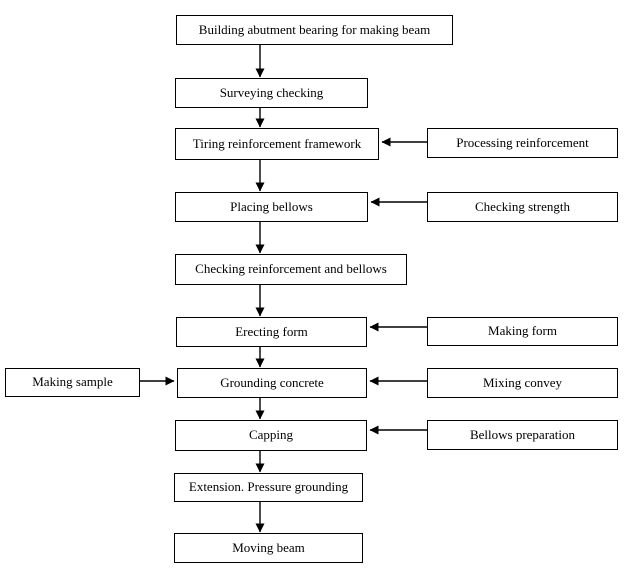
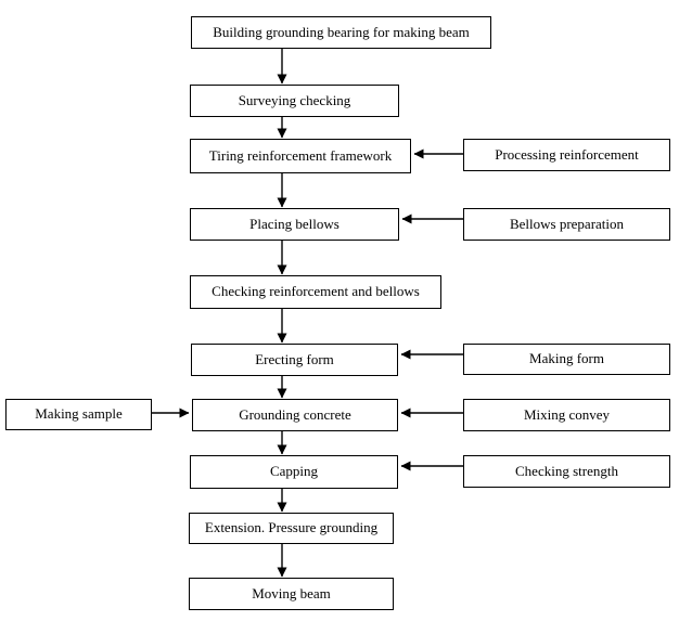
- Building abutment bearing for making beam
+ Building grounding bearing for making beam
  Surveying checking
  Tiring reinforcement framework
  Placing bellows
  Checking reinforcement and bellows
  Erecting form
  Grounding concrete
  Capping
  Extension. Pressure grounding
  Moving beam
  Processing reinforcement
- Checking strength
+ Bellows preparation
  Making form
  Mixing convey
- Bellows preparation
+ Checking strength
  Making sample
